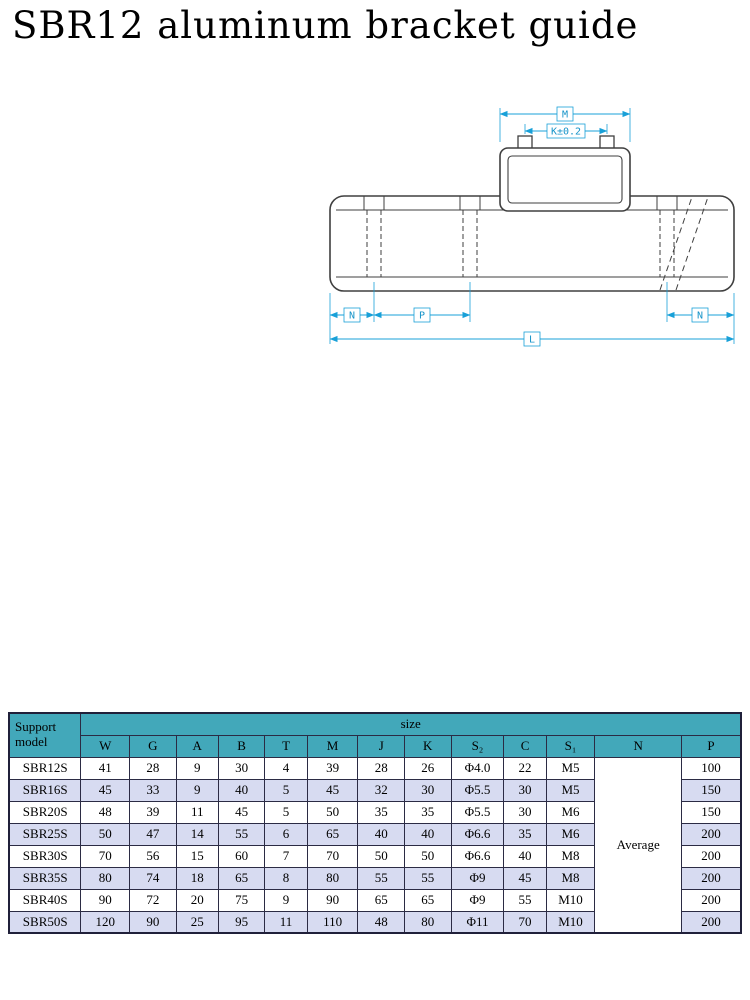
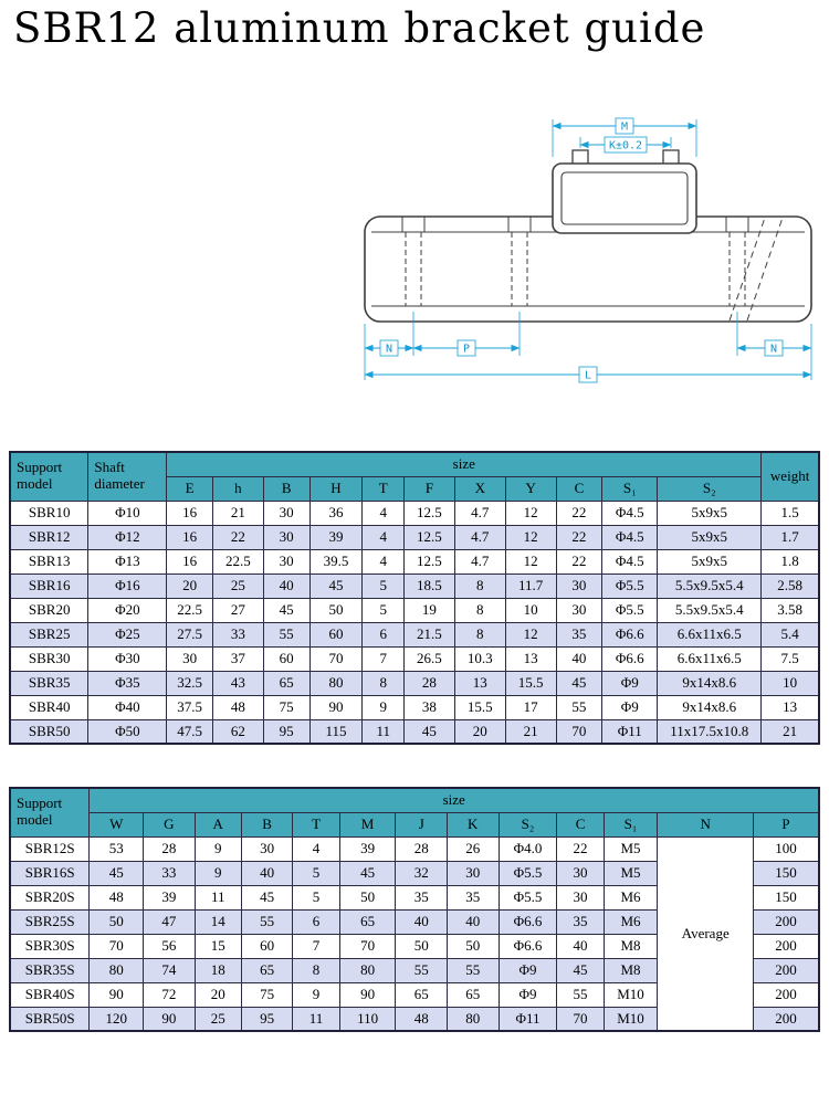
  SBR12 aluminum bracket guide
  M
  K±0.2
  N
  P
  N
  L
+ Support model	Shaft diameter	size	weight
+ E	h	B	H	T	F	X	Y	C	S₁	S₂
+ SBR10	Φ10	16	21	30	36	4	12.5	4.7	12	22	Φ4.5	5x9x5	1.5
+ SBR12	Φ12	16	22	30	39	4	12.5	4.7	12	22	Φ4.5	5x9x5	1.7
+ SBR13	Φ13	16	22.5	30	39.5	4	12.5	4.7	12	22	Φ4.5	5x9x5	1.8
+ SBR16	Φ16	20	25	40	45	5	18.5	8	11.7	30	Φ5.5	5.5x9.5x5.4	2.58
+ SBR20	Φ20	22.5	27	45	50	5	19	8	10	30	Φ5.5	5.5x9.5x5.4	3.58
+ SBR25	Φ25	27.5	33	55	60	6	21.5	8	12	35	Φ6.6	6.6x11x6.5	5.4
+ SBR30	Φ30	30	37	60	70	7	26.5	10.3	13	40	Φ6.6	6.6x11x6.5	7.5
+ SBR35	Φ35	32.5	43	65	80	8	28	13	15.5	45	Φ9	9x14x8.6	10
+ SBR40	Φ40	37.5	48	75	90	9	38	15.5	17	55	Φ9	9x14x8.6	13
+ SBR50	Φ50	47.5	62	95	115	11	45	20	21	70	Φ11	11x17.5x10.8	21
  Support model	size
  W	G	A	B	T	M	J	K	S₂	C	S₁	N	P
- SBR12S	41	28	9	30	4	39	28	26	Φ4.0	22	M5	Average	100
+ SBR12S	53	28	9	30	4	39	28	26	Φ4.0	22	M5	Average	100
  SBR16S	45	33	9	40	5	45	32	30	Φ5.5	30	M5	150
  SBR20S	48	39	11	45	5	50	35	35	Φ5.5	30	M6	150
  SBR25S	50	47	14	55	6	65	40	40	Φ6.6	35	M6	200
  SBR30S	70	56	15	60	7	70	50	50	Φ6.6	40	M8	200
  SBR35S	80	74	18	65	8	80	55	55	Φ9	45	M8	200
  SBR40S	90	72	20	75	9	90	65	65	Φ9	55	M10	200
  SBR50S	120	90	25	95	11	110	48	80	Φ11	70	M10	200
